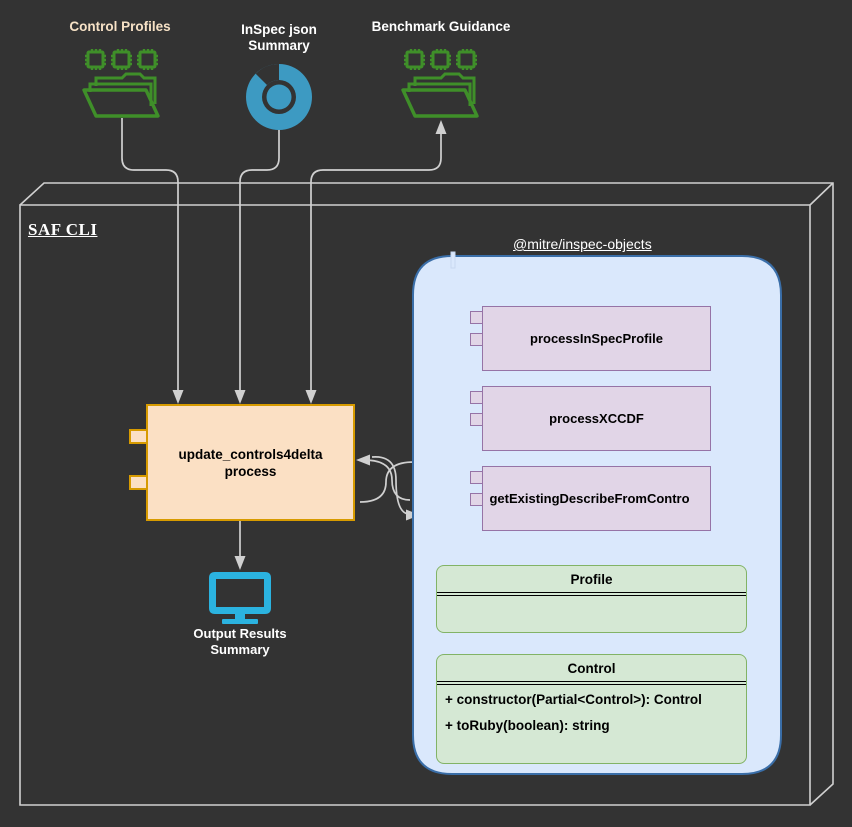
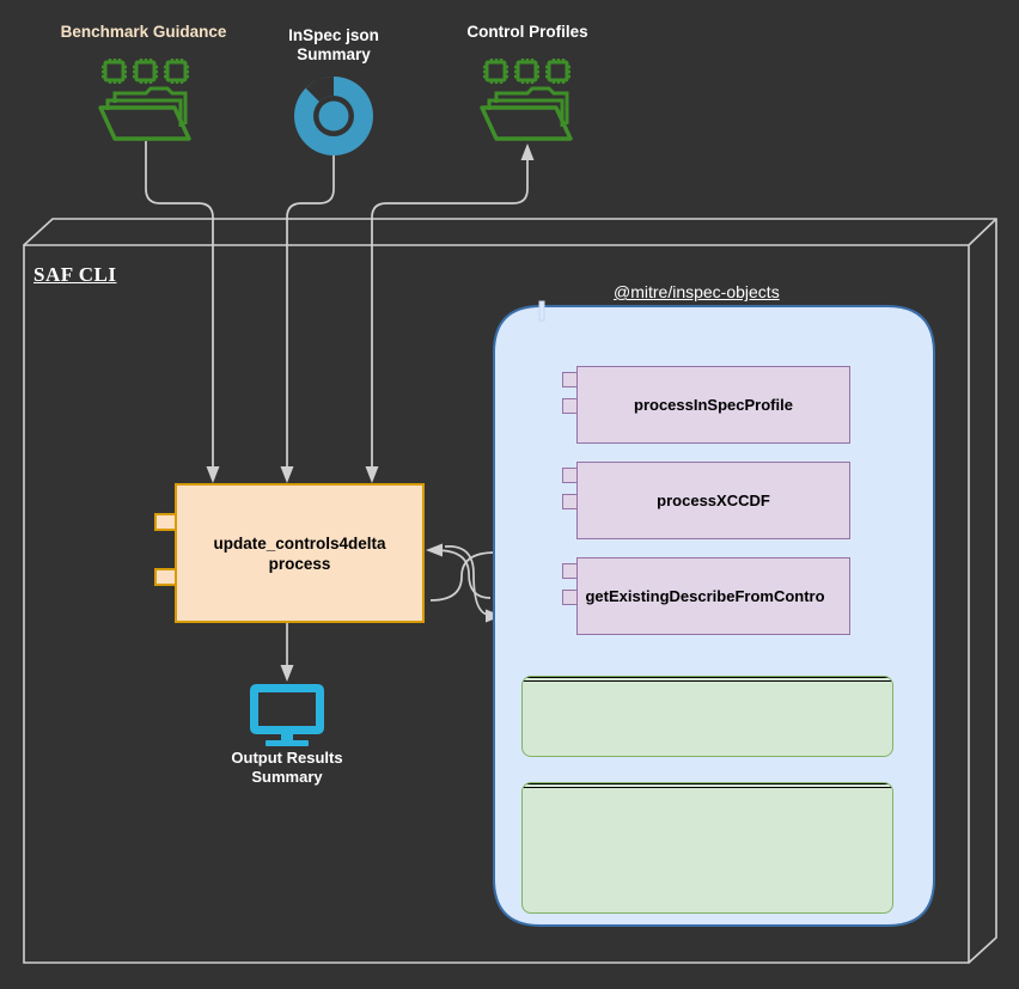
- Control Profiles
+ Benchmark Guidance
  InSpec json
  Summary
- Benchmark Guidance
+ Control Profiles
  SAF CLI
  @mitre/inspec-objects
  update_controls4delta
  process
  processInSpecProfile
  processXCCDF
  getExistingDescribeFromContro
- Profile
- Control
- + constructor(Partial<Control>): Control
- + toRuby(boolean): string
  Output Results
  Summary
